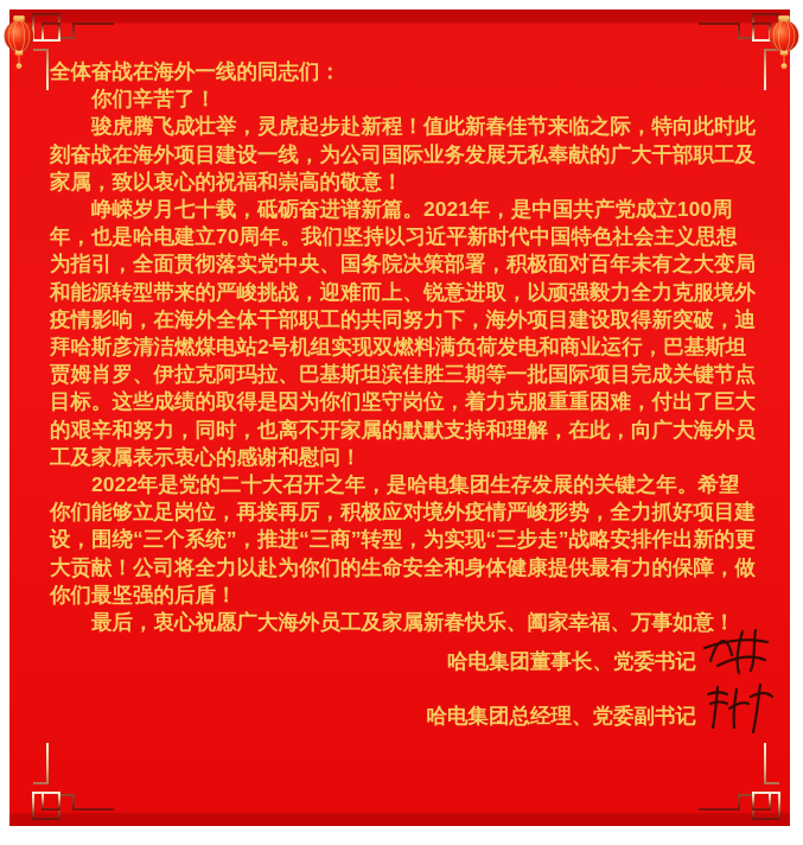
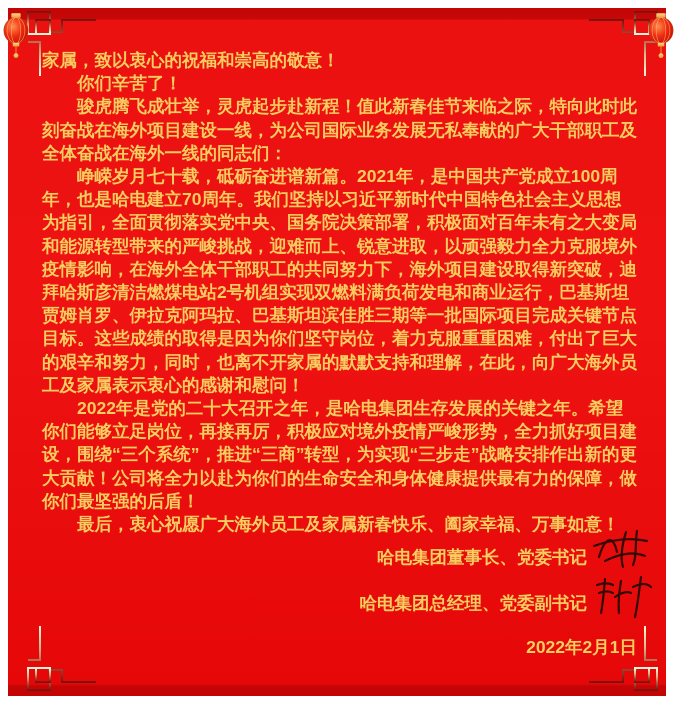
- 全体奋战在海外一线的同志们：
+ 家属，致以衷心的祝福和崇高的敬意！
  你们辛苦了！
  骏虎腾飞成壮举，灵虎起步赴新程！值此新春佳节来临之际，特向此时此
  刻奋战在海外项目建设一线，为公司国际业务发展无私奉献的广大干部职工及
- 家属，致以衷心的祝福和崇高的敬意！
+ 全体奋战在海外一线的同志们：
  峥嵘岁月七十载，砥砺奋进谱新篇。2021年，是中国共产党成立100周
  年，也是哈电建立70周年。我们坚持以习近平新时代中国特色社会主义思想
  为指引，全面贯彻落实党中央、国务院决策部署，积极面对百年未有之大变局
  和能源转型带来的严峻挑战，迎难而上、锐意进取，以顽强毅力全力克服境外
  疫情影响，在海外全体干部职工的共同努力下，海外项目建设取得新突破，迪
  拜哈斯彦清洁燃煤电站2号机组实现双燃料满负荷发电和商业运行，巴基斯坦
  贾姆肖罗、伊拉克阿玛拉、巴基斯坦滨佳胜三期等一批国际项目完成关键节点
  目标。这些成绩的取得是因为你们坚守岗位，着力克服重重困难，付出了巨大
  的艰辛和努力，同时，也离不开家属的默默支持和理解，在此，向广大海外员
  工及家属表示衷心的感谢和慰问！
  2022年是党的二十大召开之年，是哈电集团生存发展的关键之年。希望
  你们能够立足岗位，再接再厉，积极应对境外疫情严峻形势，全力抓好项目建
  设，围绕“三个系统”，推进“三商”转型，为实现“三步走”战略安排作出新的更
  大贡献！公司将全力以赴为你们的生命安全和身体健康提供最有力的保障，做
  你们最坚强的后盾！
  最后，衷心祝愿广大海外员工及家属新春快乐、阖家幸福、万事如意！
  哈电集团董事长、党委书记
  哈电集团总经理、党委副书记
+ 2022年2月1日
